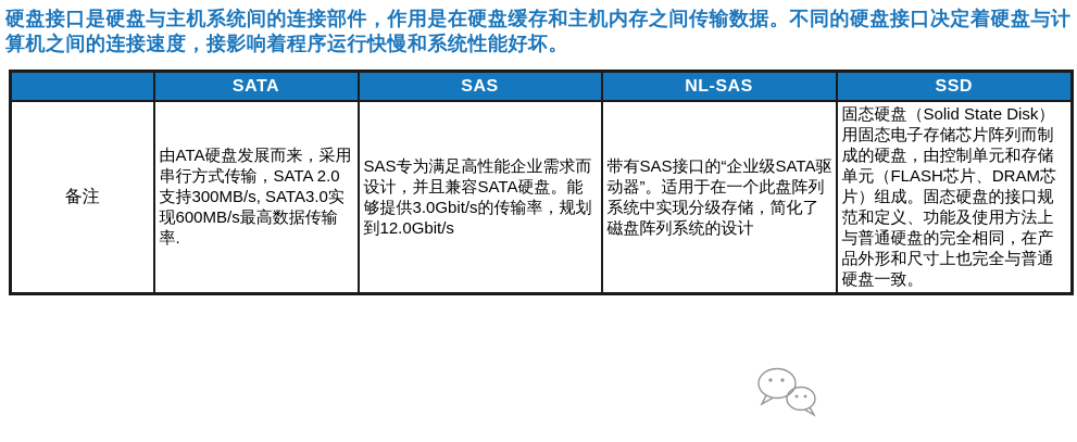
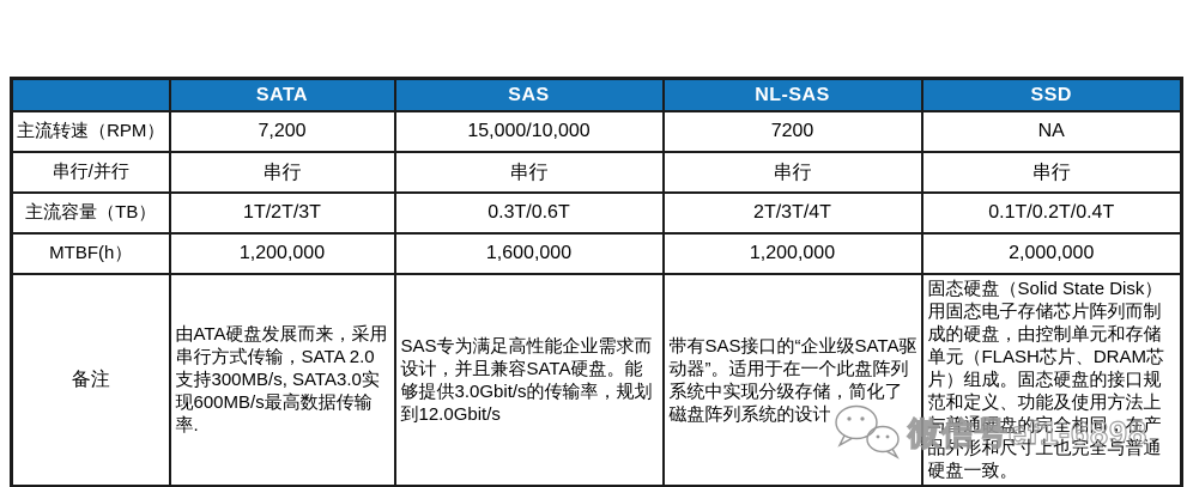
- 硬盘接口是硬盘与主机系统间的连接部件，作用是在硬盘缓存和主机内存之间传输数据。不同的硬盘接口决定着硬盘与计算机之间的连接速度，接影响着程序运行快慢和系统性能好坏。
  	SATA	SAS	NL-SAS	SSD
+ 主流转速（RPM）	7,200	15,000/10,000	7200	NA
+ 串行/并行	串行	串行	串行	串行
+ 主流容量（TB）	1T/2T/3T	0.3T/0.6T	2T/3T/4T	0.1T/0.2T/0.4T
+ MTBF(h）	1,200,000	1,600,000	1,200,000	2,000,000
  备注	由ATA硬盘发展而来，采用串行方式传输，SATA 2.0支持300MB/s, SATA3.0实现600MB/s最高数据传输率.	SAS专为满足高性能企业需求而设计，并且兼容SATA硬盘。能够提供3.0Gbit/s的传输率，规划到12.0Gbit/s	带有SAS接口的“企业级SATA驱动器”。适用于在一个此盘阵列系统中实现分级存储，简化了磁盘阵列系统的设计	固态硬盘（Solid State Disk）用固态电子存储芯片阵列而制成的硬盘，由控制单元和存储单元（FLASH芯片、DRAM芯片）组成。固态硬盘的接口规范和定义、功能及使用方法上与普通硬盘的完全相同，在产品外形和尺寸上也完全与普通硬盘一致。
+ 微信号ef1-6898
